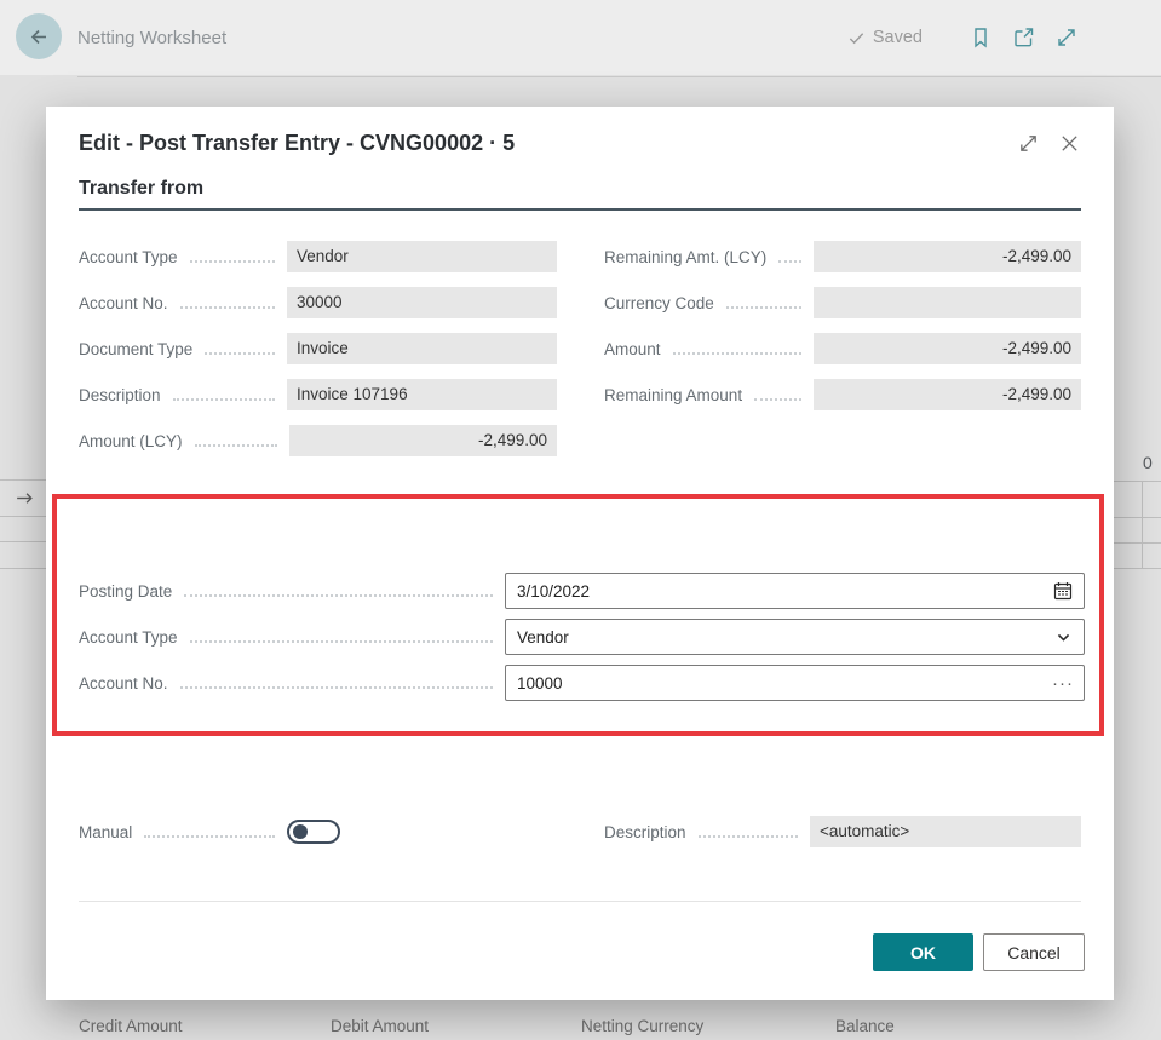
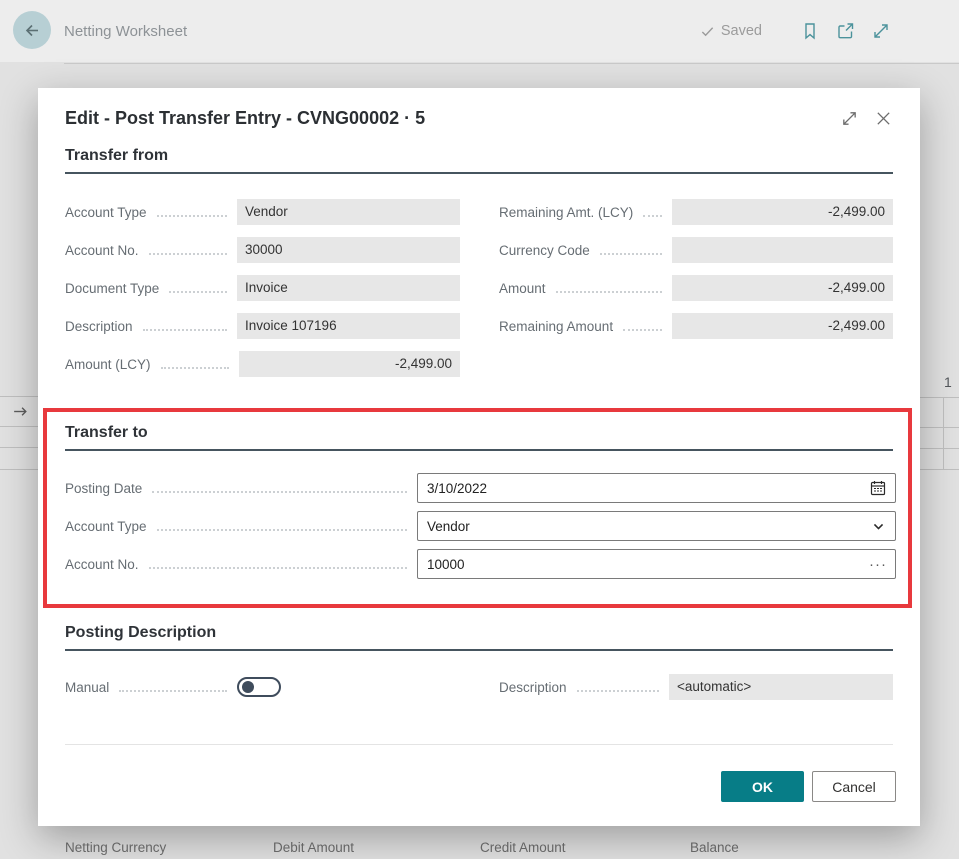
  Netting Worksheet
  Saved
- 0
+ 1
- Credit Amount
+ Netting Currency
  Debit Amount
- Netting Currency
+ Credit Amount
  Balance
  Edit - Post Transfer Entry - CVNG00002 · 5
  Transfer from
  Account Type
  Vendor
  Account No.
  30000
  Document Type
  Invoice
  Description
  Invoice 107196
  Amount (LCY)
  -2,499.00
  Remaining Amt. (LCY)
  -2,499.00
  Currency Code
  Amount
  -2,499.00
  Remaining Amount
  -2,499.00
+ Transfer to
  Posting Date
  3/10/2022
  Account Type
  Vendor
  Account No.
  10000
  ···
+ Posting Description
  Manual
  Description
  <automatic>
  OK
  Cancel
